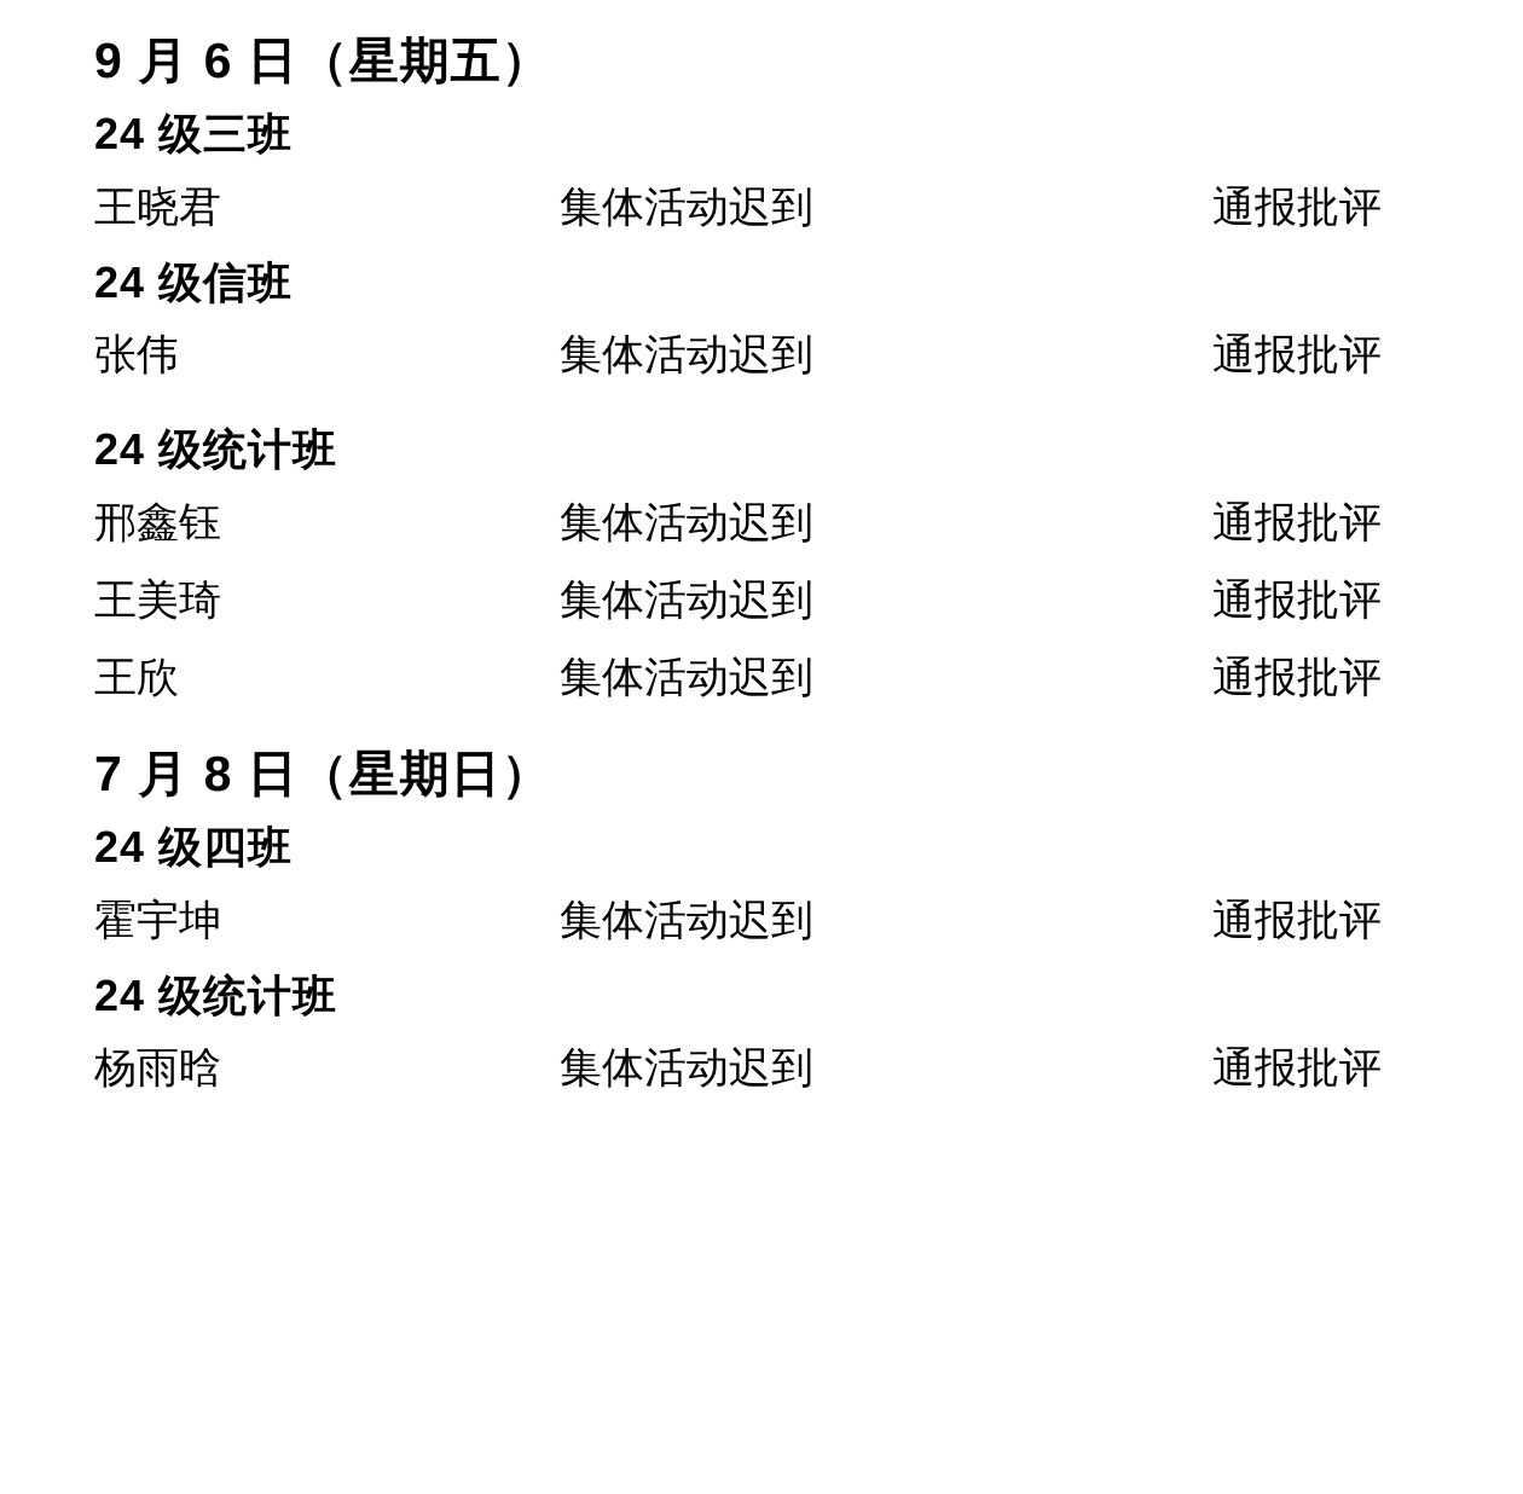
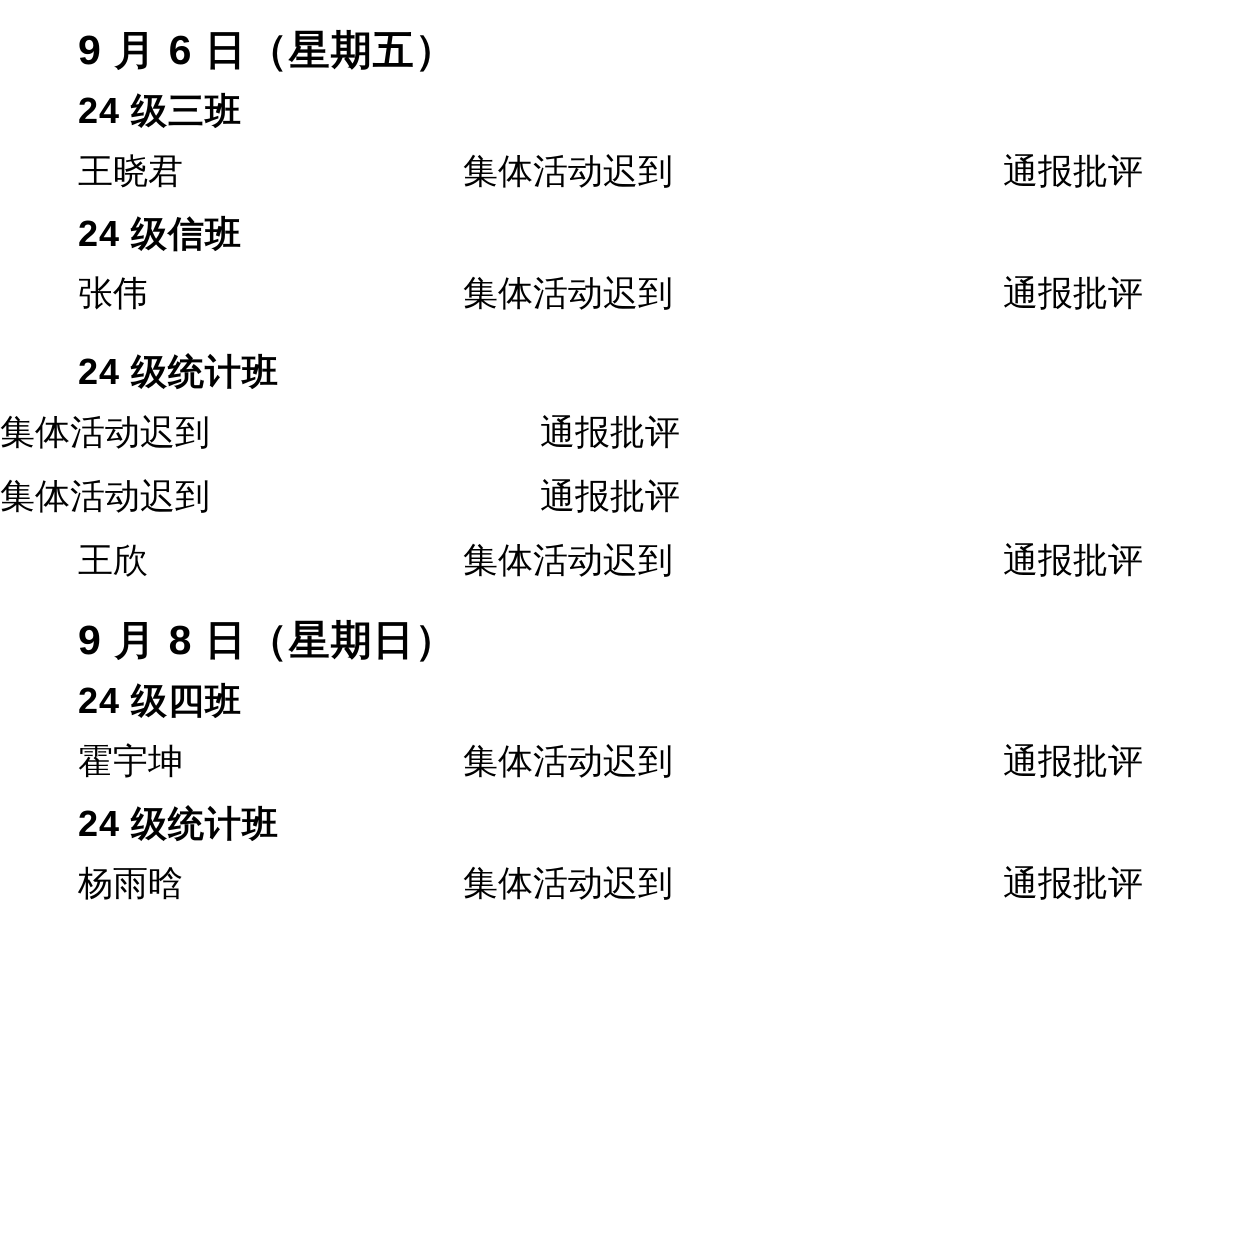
  9 月 6 日（星期五）
  24 级三班
  王晓君
  集体活动迟到
  通报批评
  24 级信班
  张伟
  集体活动迟到
  通报批评
  24 级统计班
- 邢鑫钰
  集体活动迟到
  通报批评
- 王美琦
  集体活动迟到
  通报批评
  王欣
  集体活动迟到
  通报批评
- 7 月 8 日（星期日）
+ 9 月 8 日（星期日）
  24 级四班
  霍宇坤
  集体活动迟到
  通报批评
  24 级统计班
  杨雨晗
  集体活动迟到
  通报批评
